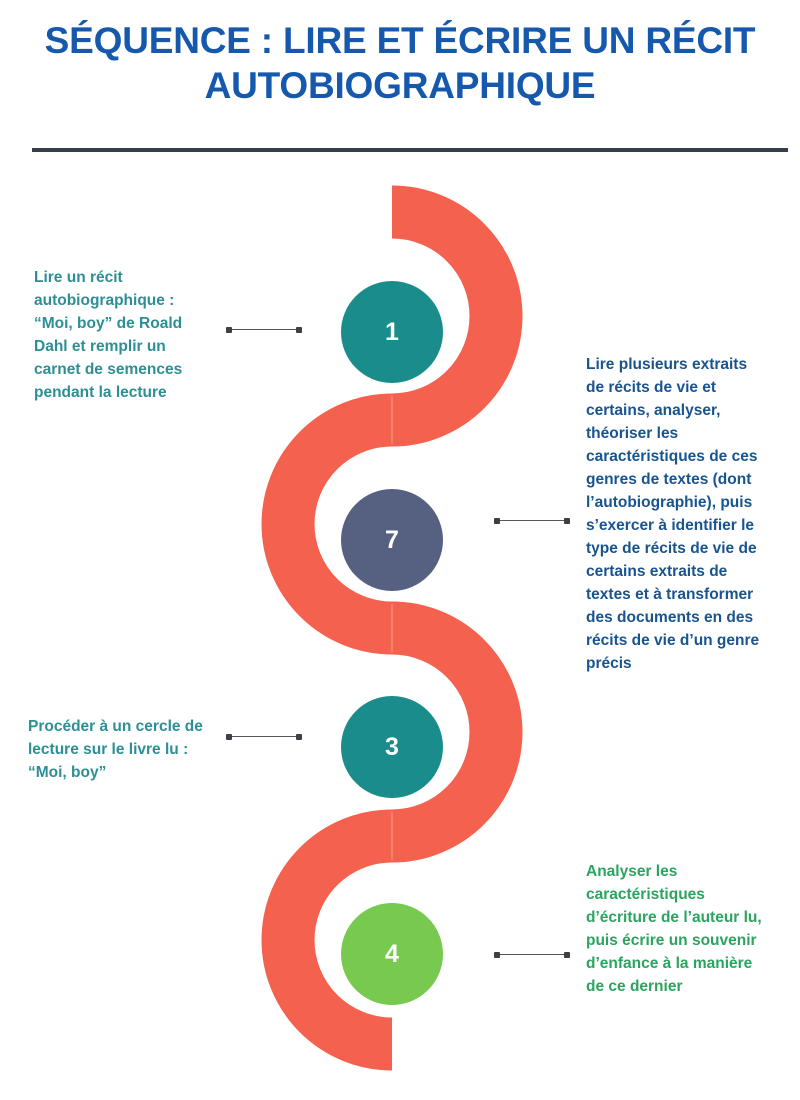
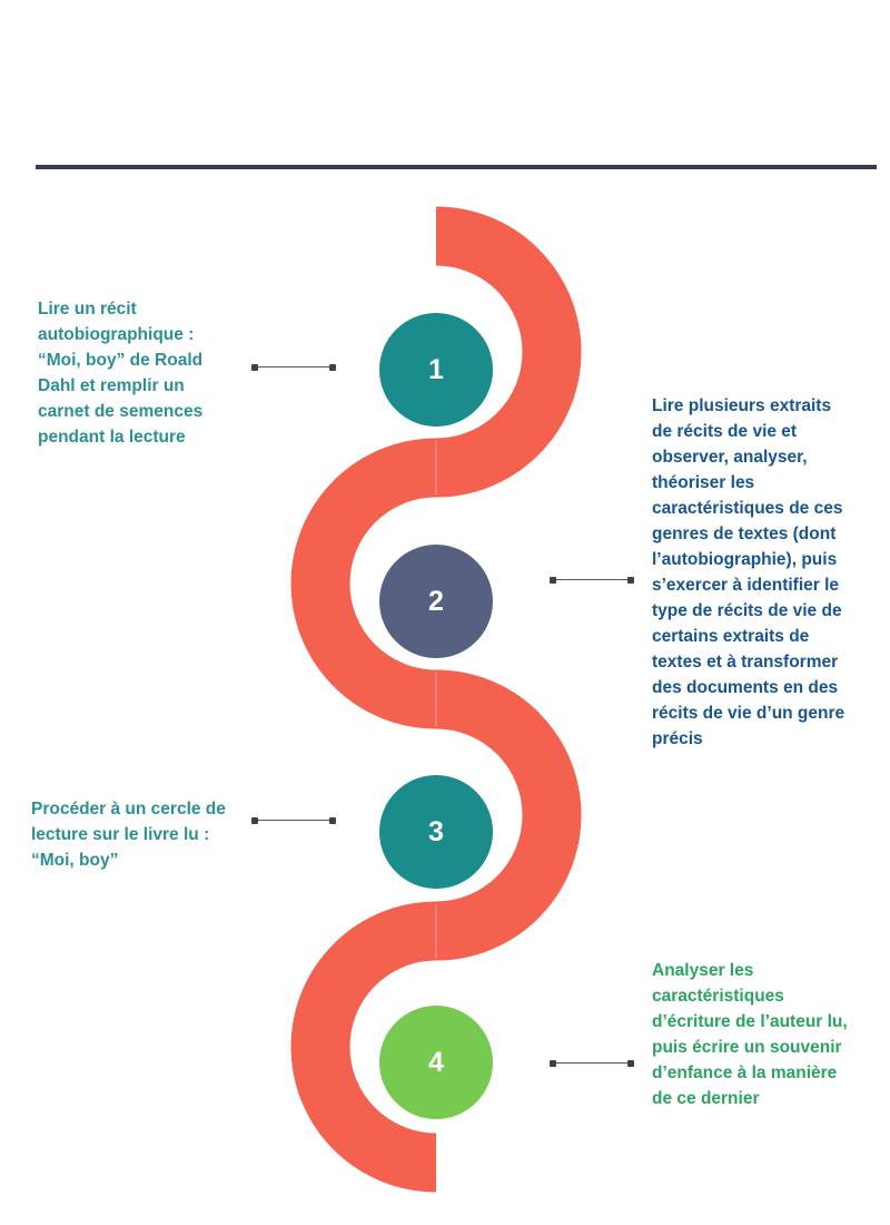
- SÉQUENCE : LIRE ET ÉCRIRE UN RÉCIT AUTOBIOGRAPHIQUE
  1
- 7
+ 2
  3
  4
  Lire un récit autobiographique : “Moi, boy” de Roald Dahl et remplir un carnet de semences pendant la lecture
- Lire plusieurs extraits de récits de vie et certains, analyser, théoriser les caractéristiques de ces genres de textes (dont l’autobiographie), puis s’exercer à identifier le type de récits de vie de certains extraits de textes et à transformer des documents en des récits de vie d’un genre précis
+ Lire plusieurs extraits de récits de vie et observer, analyser, théoriser les caractéristiques de ces genres de textes (dont l’autobiographie), puis s’exercer à identifier le type de récits de vie de certains extraits de textes et à transformer des documents en des récits de vie d’un genre précis
  Procéder à un cercle de lecture sur le livre lu : “Moi, boy”
  Analyser les caractéristiques d’écriture de l’auteur lu, puis écrire un souvenir d’enfance à la manière de ce dernier
